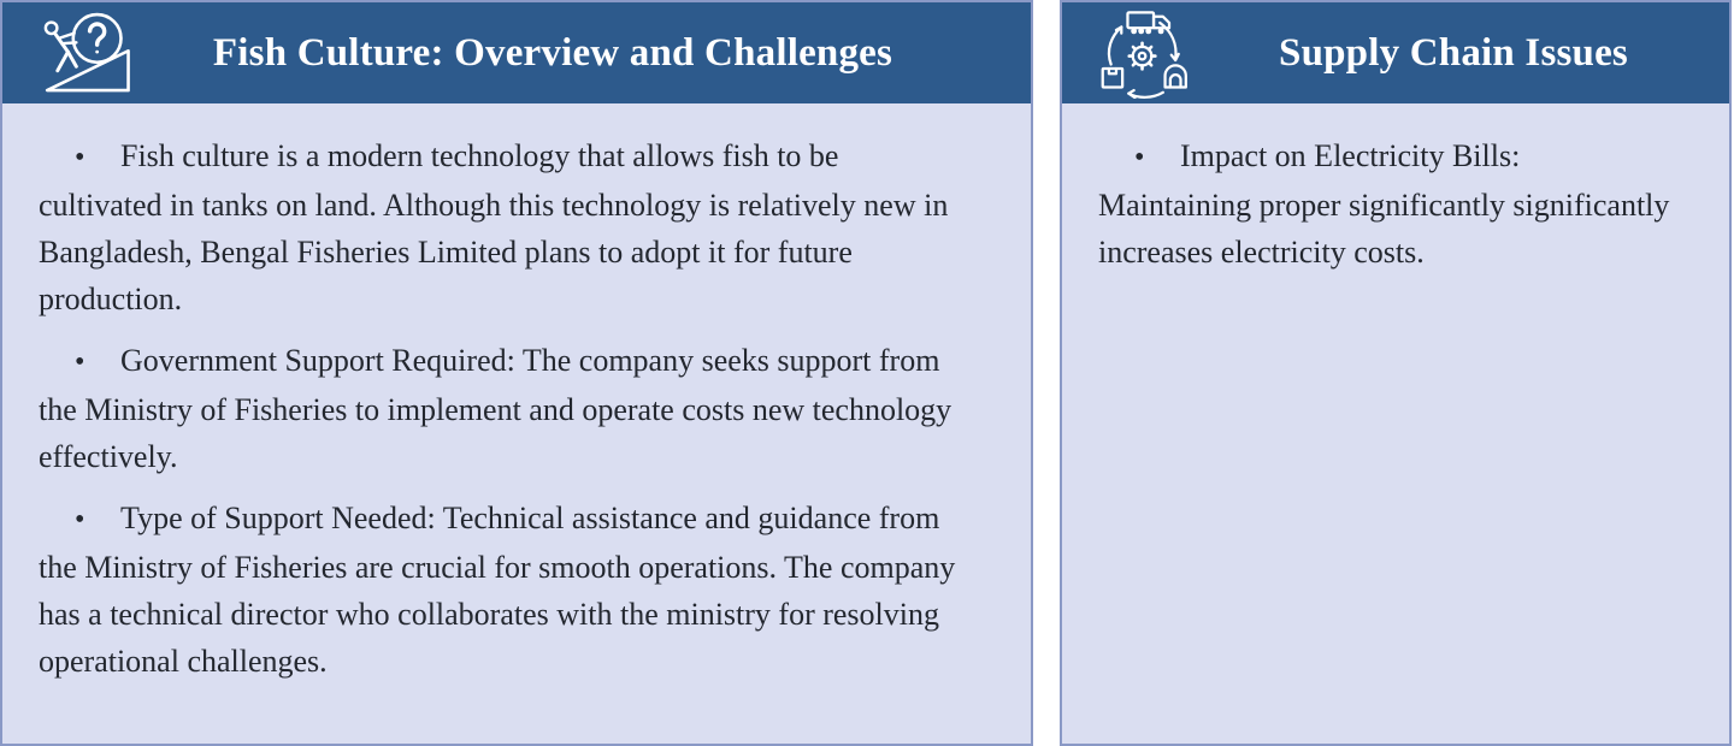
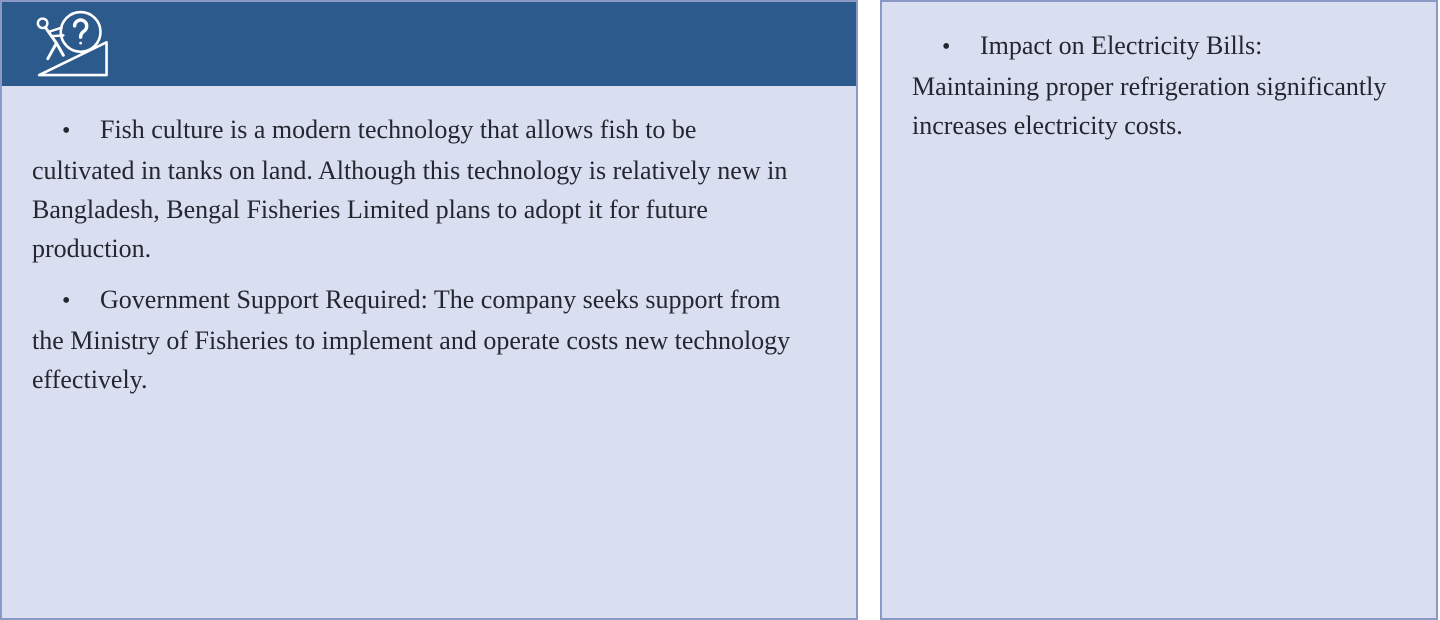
- Fish Culture: Overview and Challenges
  • Fish culture is a modern technology that allows fish to be cultivated in tanks on land. Although this technology is relatively new in Bangladesh, Bengal Fisheries Limited plans to adopt it for future production.
  • Government Support Required: The company seeks support from the Ministry of Fisheries to implement and operate costs new technology effectively.
- • Type of Support Needed: Technical assistance and guidance from the Ministry of Fisheries are crucial for smooth operations. The company has a technical director who collaborates with the ministry for resolving operational challenges.
- Supply Chain Issues
- • Impact on Electricity Bills: Maintaining proper significantly significantly increases electricity costs.
+ • Impact on Electricity Bills: Maintaining proper refrigeration significantly increases electricity costs.
